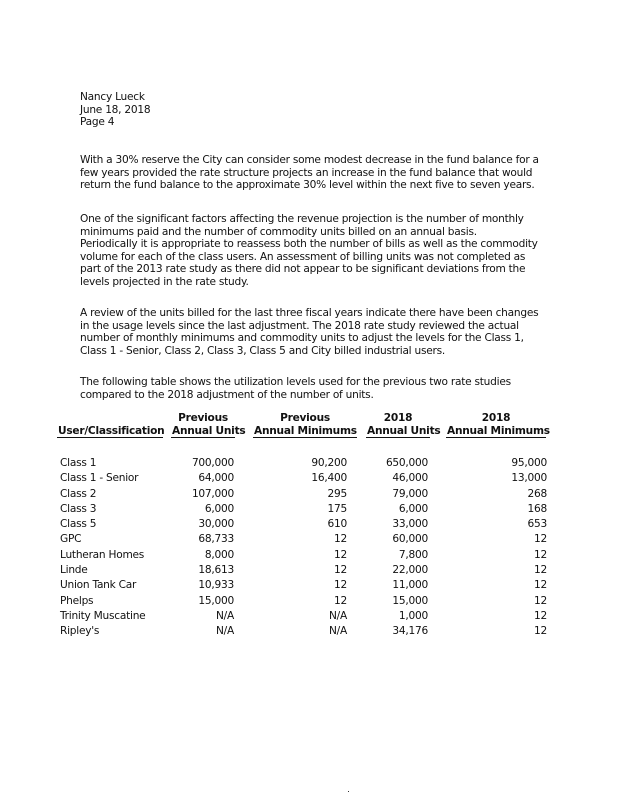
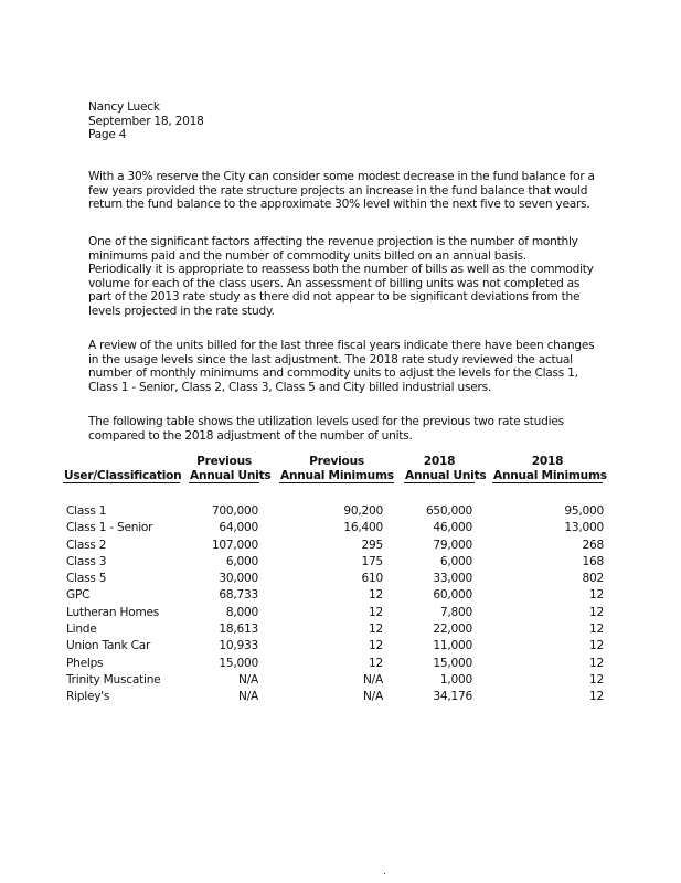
  Nancy Lueck
- June 18, 2018
+ September 18, 2018
  Page 4
  With a 30% reserve the City can consider some modest decrease in the fund balance for a
  few years provided the rate structure projects an increase in the fund balance that would
  return the fund balance to the approximate 30% level within the next five to seven years.
  One of the significant factors affecting the revenue projection is the number of monthly
  minimums paid and the number of commodity units billed on an annual basis.
  Periodically it is appropriate to reassess both the number of bills as well as the commodity
  volume for each of the class users. An assessment of billing units was not completed as
  part of the 2013 rate study as there did not appear to be significant deviations from the
  levels projected in the rate study.
  A review of the units billed for the last three fiscal years indicate there have been changes
  in the usage levels since the last adjustment. The 2018 rate study reviewed the actual
  number of monthly minimums and commodity units to adjust the levels for the Class 1,
  Class 1 - Senior, Class 2, Class 3, Class 5 and City billed industrial users.
  The following table shows the utilization levels used for the previous two rate studies
  compared to the 2018 adjustment of the number of units.
  User/Classification
  Previous
  Annual Units
  Previous
  Annual Minimums
  2018
  Annual Units
  2018
  Annual Minimums
  Class 1
  700,000
  90,200
  650,000
  95,000
  Class 1 - Senior
  64,000
  16,400
  46,000
  13,000
  Class 2
  107,000
  295
  79,000
  268
  Class 3
  6,000
  175
  6,000
  168
  Class 5
  30,000
  610
  33,000
- 653
+ 802
  GPC
  68,733
  12
  60,000
  12
  Lutheran Homes
  8,000
  12
  7,800
  12
  Linde
  18,613
  12
  22,000
  12
  Union Tank Car
  10,933
  12
  11,000
  12
  Phelps
  15,000
  12
  15,000
  12
  Trinity Muscatine
  N/A
  N/A
  1,000
  12
  Ripley's
  N/A
  N/A
  34,176
  12
